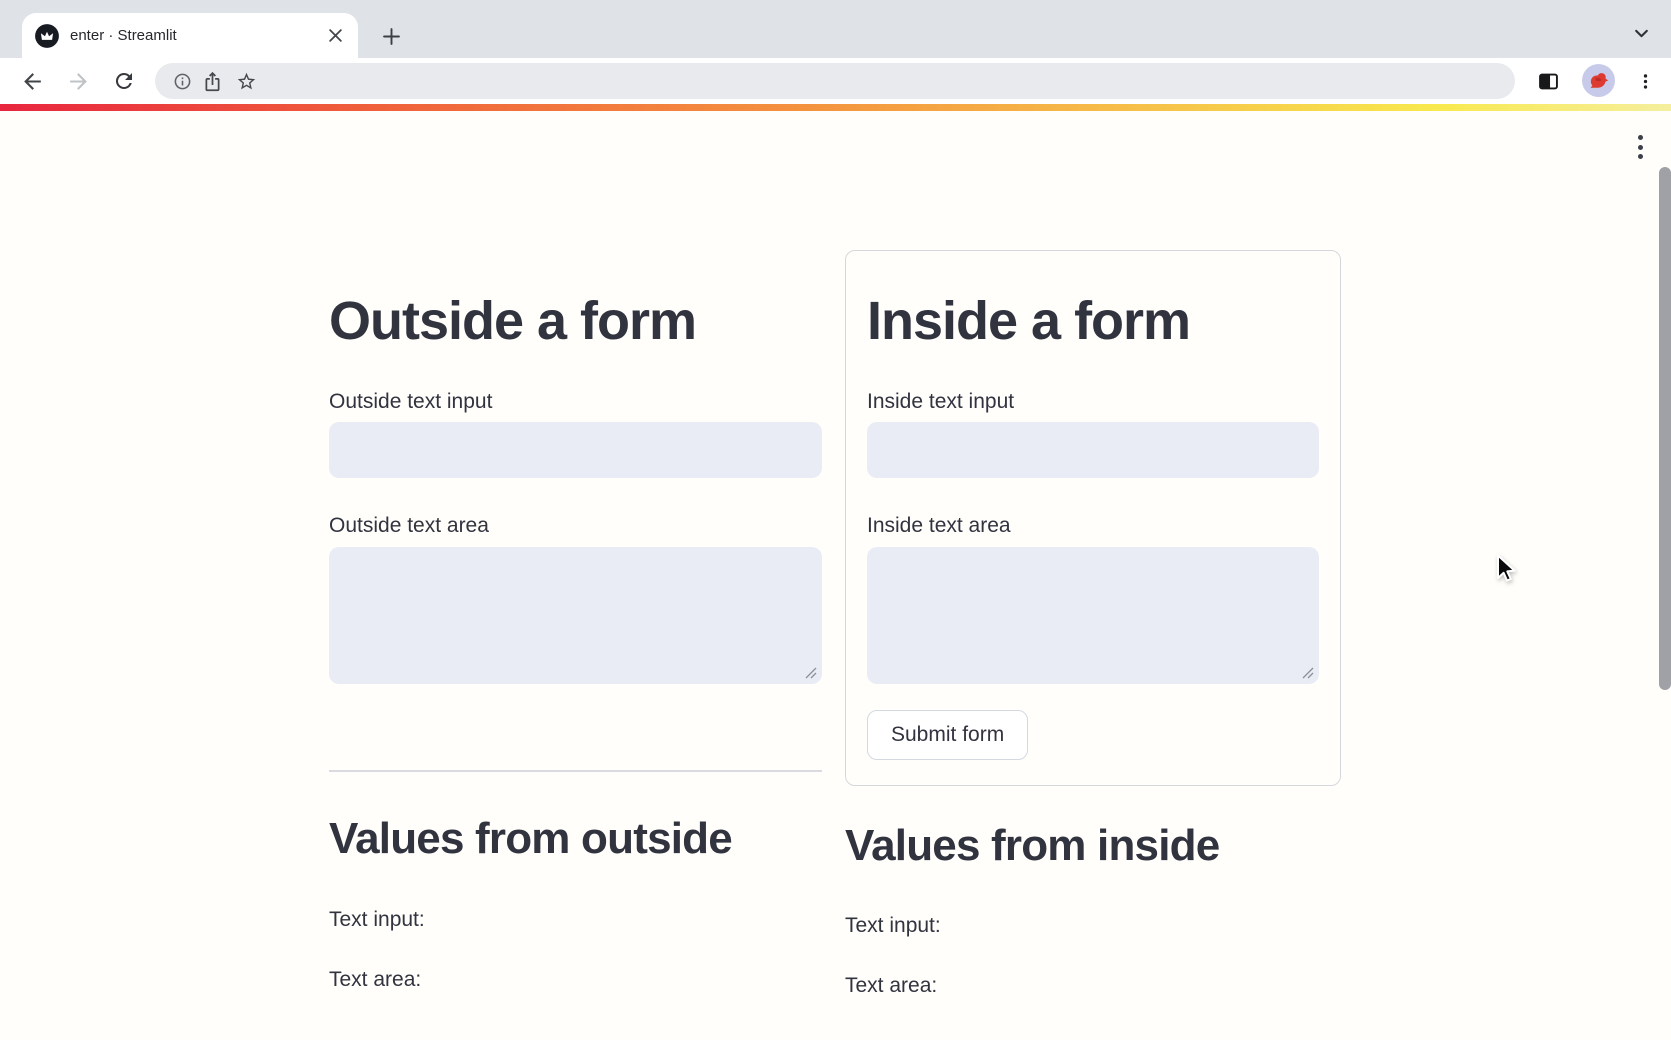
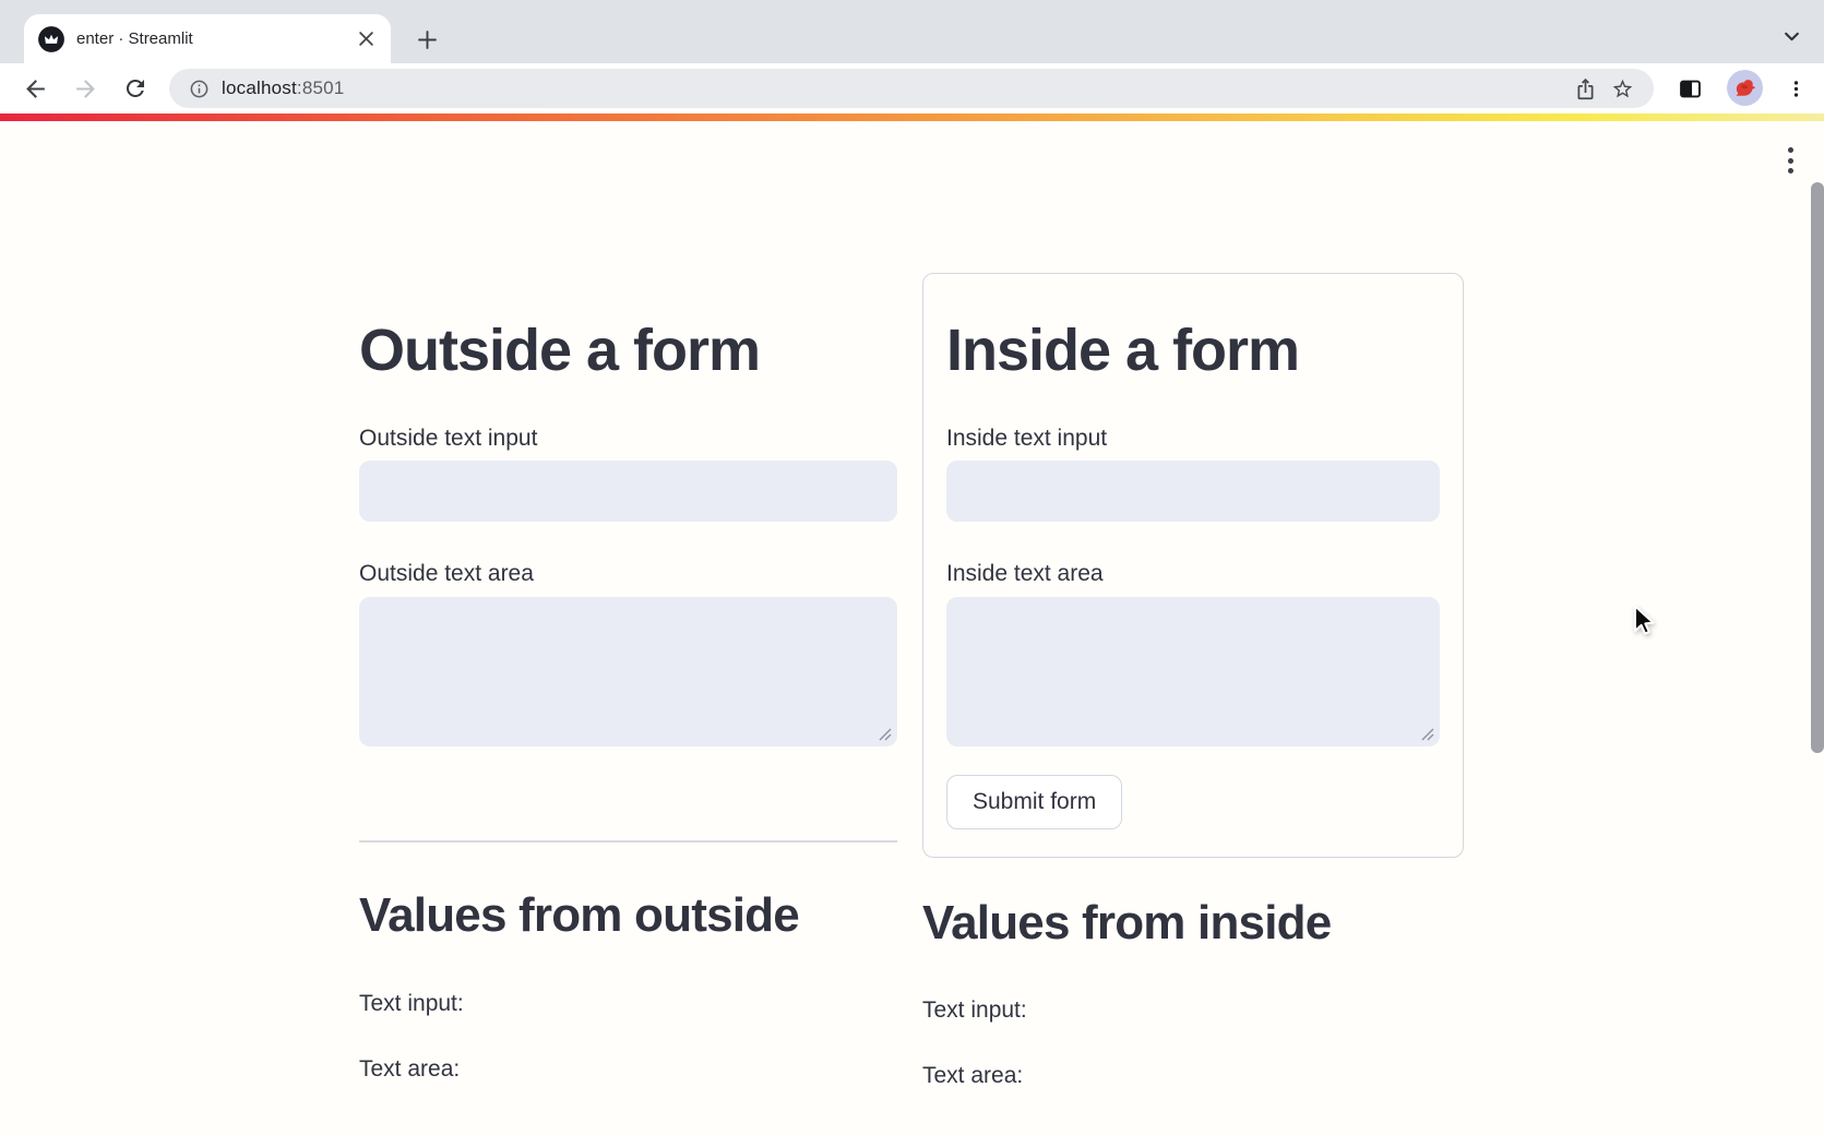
  enter · Streamlit
+ localhost:8501
  Outside a form
  Outside text input
  Outside text area
  Inside a form
  Inside text input
  Inside text area
  Submit form
  Values from outside
  Text input:
  Text area:
  Values from inside
  Text input:
  Text area:
